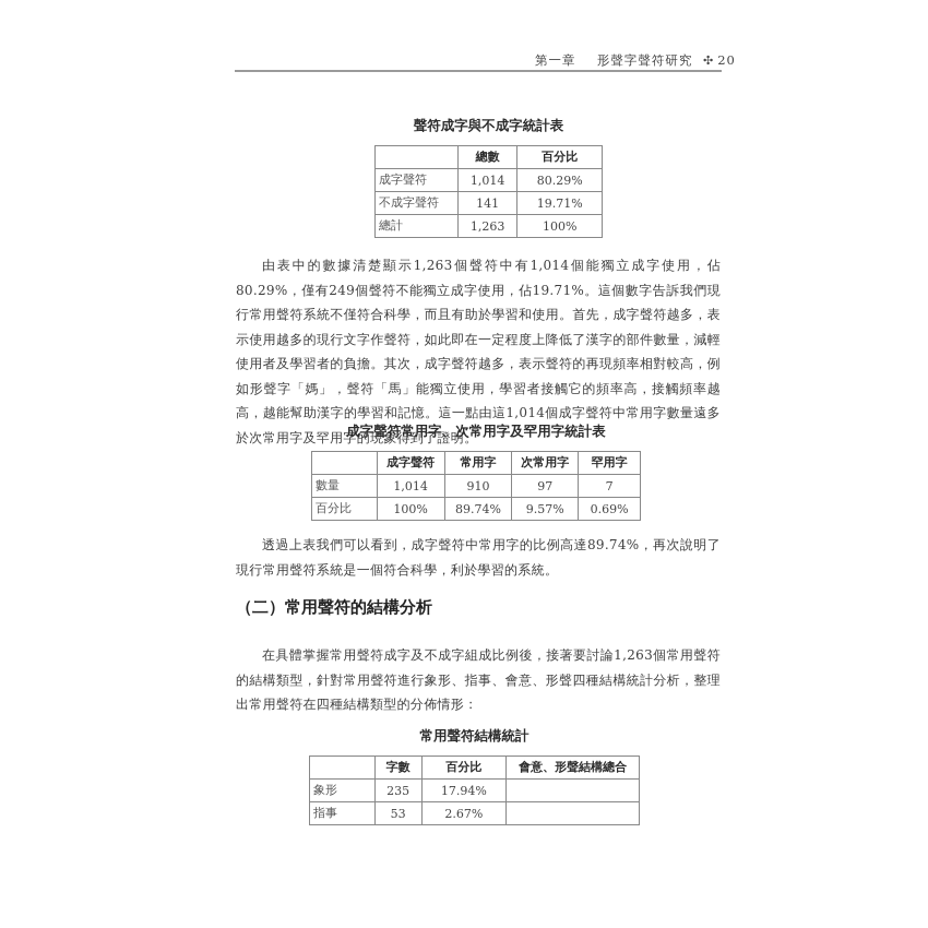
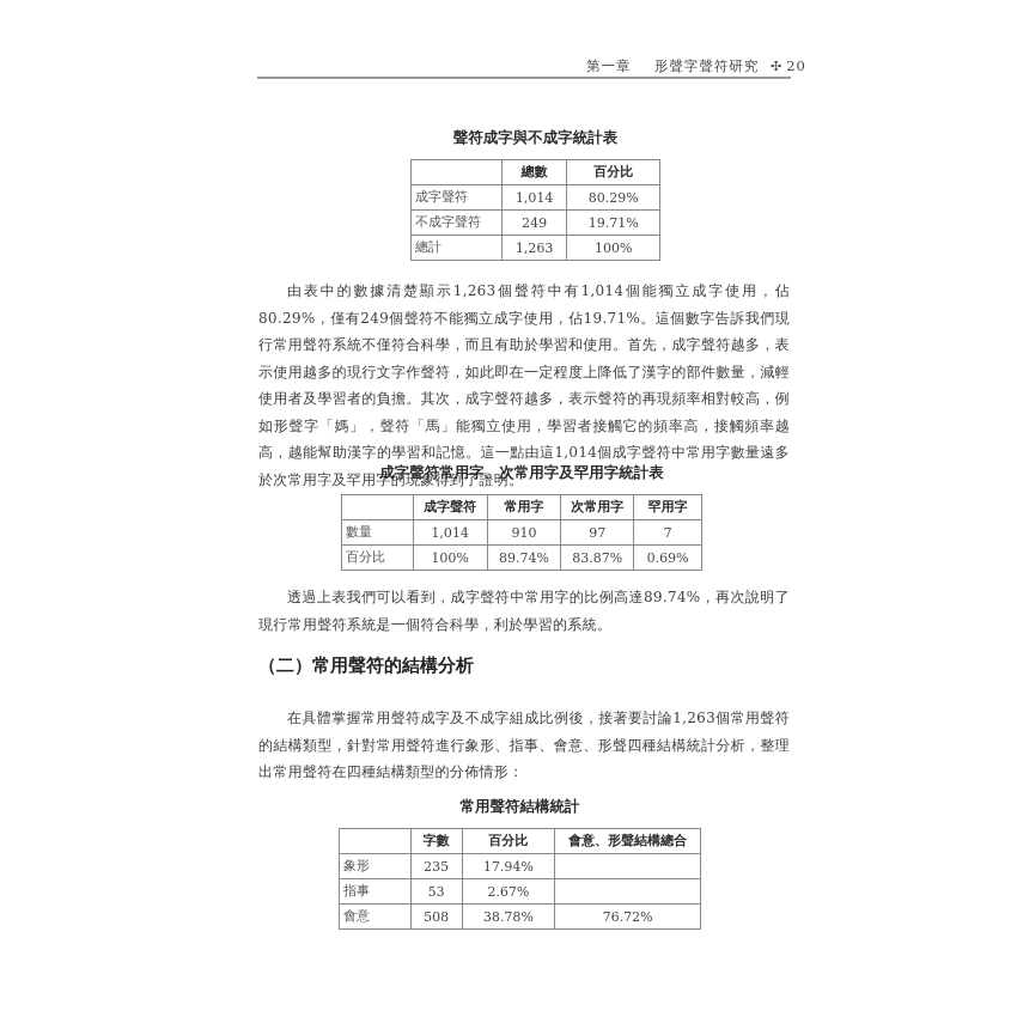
  第一章 形聲字聲符研究 ✣ 20
  聲符成字與不成字統計表
  	總數	百分比
  成字聲符	1,014	80.29%
- 不成字聲符	141	19.71%
+ 不成字聲符	249	19.71%
  總計	1,263	100%
  由表中的數據清楚顯示1,263個聲符中有1,014個能獨立成字使用，佔80.29%，僅有249個聲符不能獨立成字使用，佔19.71%。這個數字告訴我們現行常用聲符系統不僅符合科學，而且有助於學習和使用。首先，成字聲符越多，表示使用越多的現行文字作聲符，如此即在一定程度上降低了漢字的部件數量，減輕使用者及學習者的負擔。其次，成字聲符越多，表示聲符的再現頻率相對較高，例如形聲字「媽」，聲符「馬」能獨立使用，學習者接觸它的頻率高，接觸頻率越高，越能幫助漢字的學習和記憶。這一點由這1,014個成字聲符中常用字數量遠多於次常用字及罕用字的現象得到了證明。
  成字聲符常用字、次常用字及罕用字統計表
  	成字聲符	常用字	次常用字	罕用字
  數量	1,014	910	97	7
- 百分比	100%	89.74%	9.57%	0.69%
+ 百分比	100%	89.74%	83.87%	0.69%
  透過上表我們可以看到，成字聲符中常用字的比例高達89.74%，再次說明了現行常用聲符系統是一個符合科學，利於學習的系統。
  （二）常用聲符的結構分析
  在具體掌握常用聲符成字及不成字組成比例後，接著要討論1,263個常用聲符的結構類型，針對常用聲符進行象形、指事、會意、形聲四種結構統計分析，整理出常用聲符在四種結構類型的分佈情形：
  常用聲符結構統計
  	字數	百分比	會意、形聲結構總合
  象形	235	17.94%
  指事	53	2.67%
+ 會意	508	38.78%	76.72%
